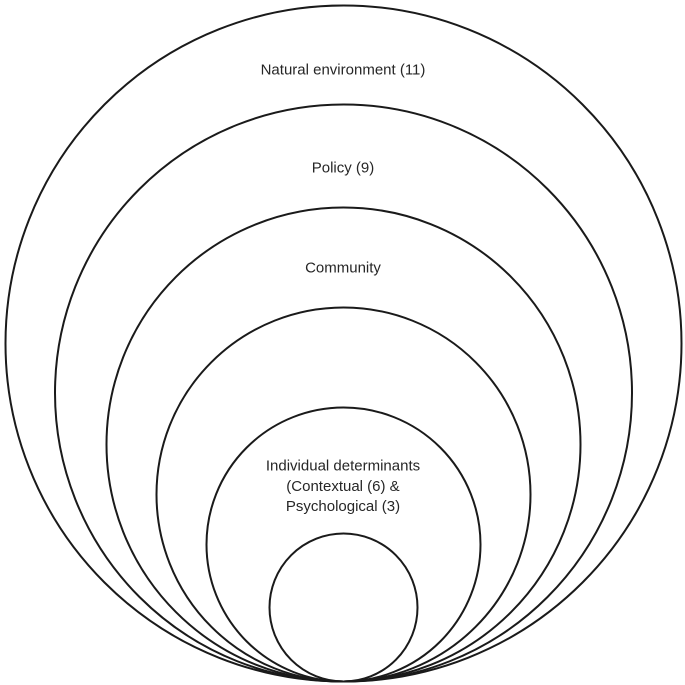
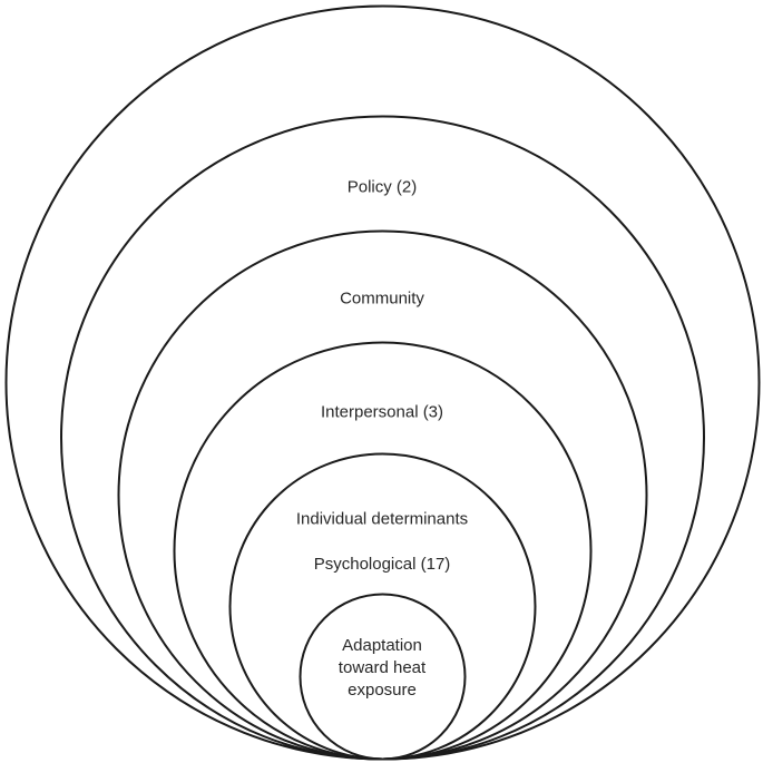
- Natural environment (11)
- Policy (9)
+ Policy (2)
  Community
+ Interpersonal (3)
  Individual determinants
- (Contextual (6) &
- Psychological (3)
+ Psychological (17)
+ Adaptation
+ toward heat
+ exposure
